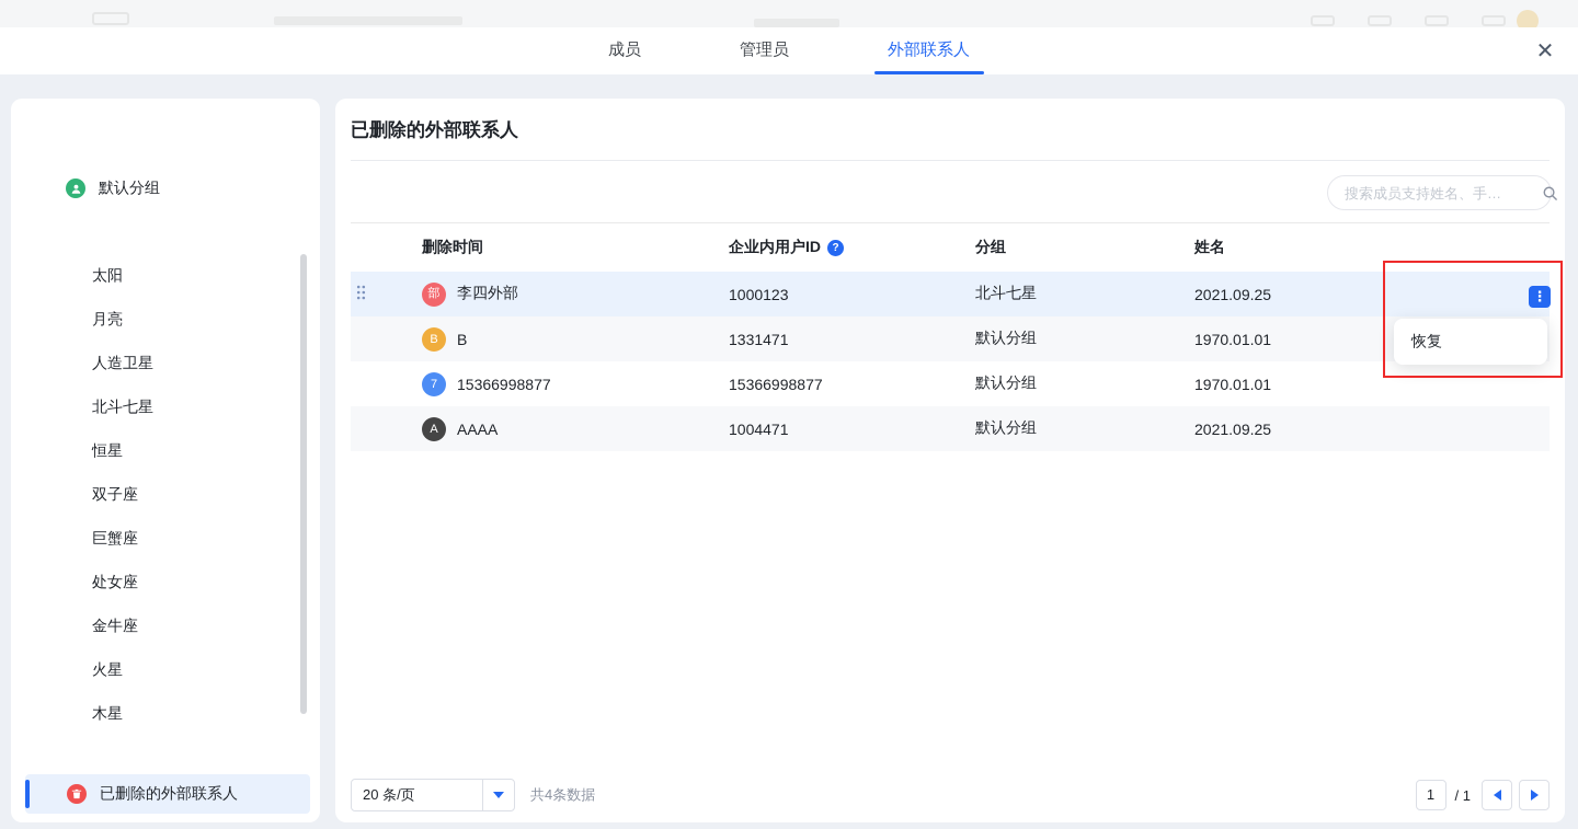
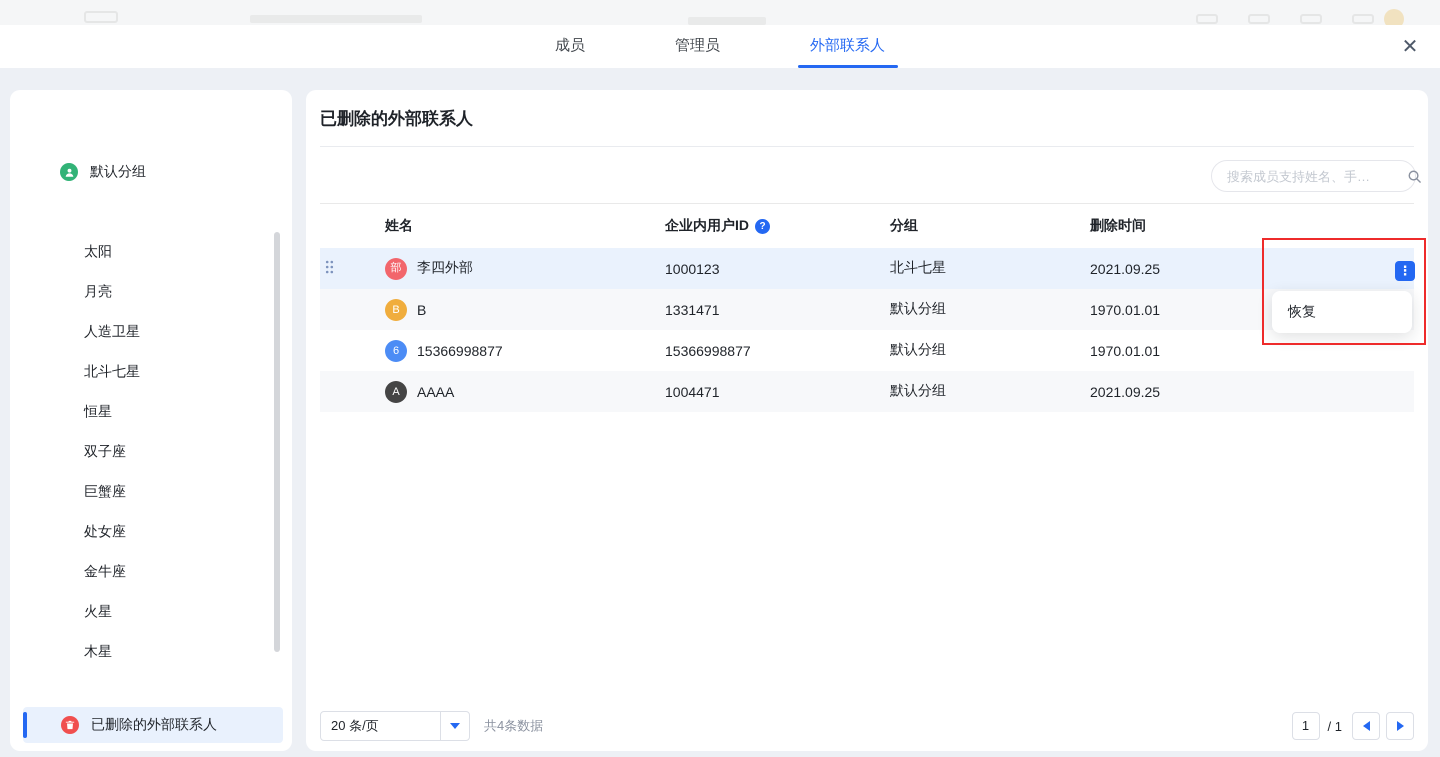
  成员
  管理员
  外部联系人
  ✕
  默认分组
  太阳
  月亮
  人造卫星
  北斗七星
  恒星
  双子座
  巨蟹座
  处女座
  金牛座
  火星
  木星
  已删除的外部联系人
  已删除的外部联系人
  搜索成员支持姓名、手…
- 删除时间
+ 姓名
  企业内用户ID
  ?
  分组
- 姓名
+ 删除时间
  部
  李四外部
  1000123
  北斗七星
  2021.09.25
  B
  B
  1331471
  默认分组
  1970.01.01
- 7
+ 6
  15366998877
  15366998877
  默认分组
  1970.01.01
  A
  AAAA
  1004471
  默认分组
  2021.09.25
  ⋮
  恢复
  20 条/页
  共4条数据
  1
  / 1
